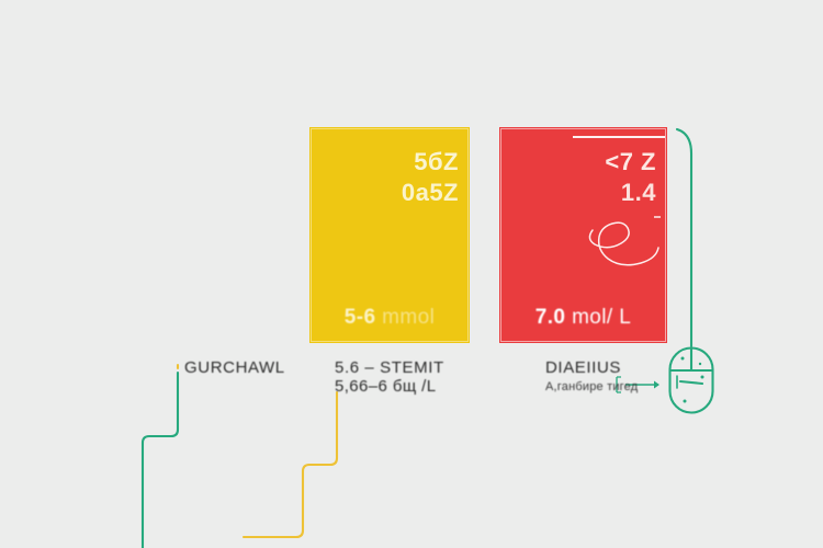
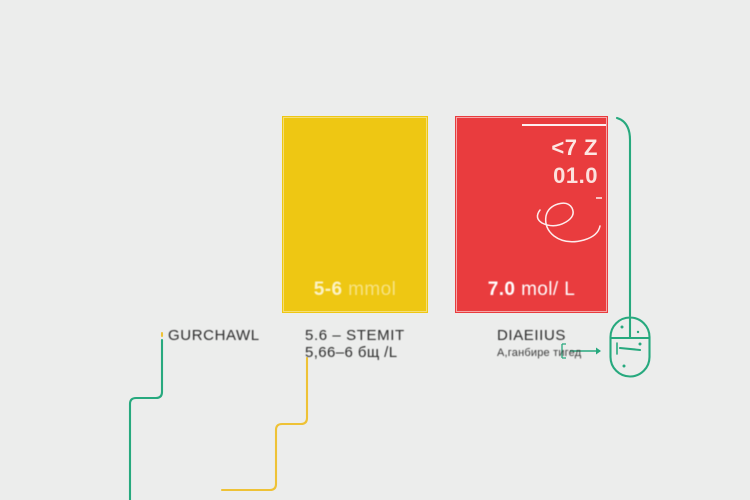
- 5бZ
- 0а5Z
  5-6 mmol
  <7 Z
- 1.4
+ 01.0
  7.0 mol/ L
  GURCHAWL
  5.6 – STEMIT
  5,66–6 бщ /L
  DIAEIIUS
  A,ганбире тигед
